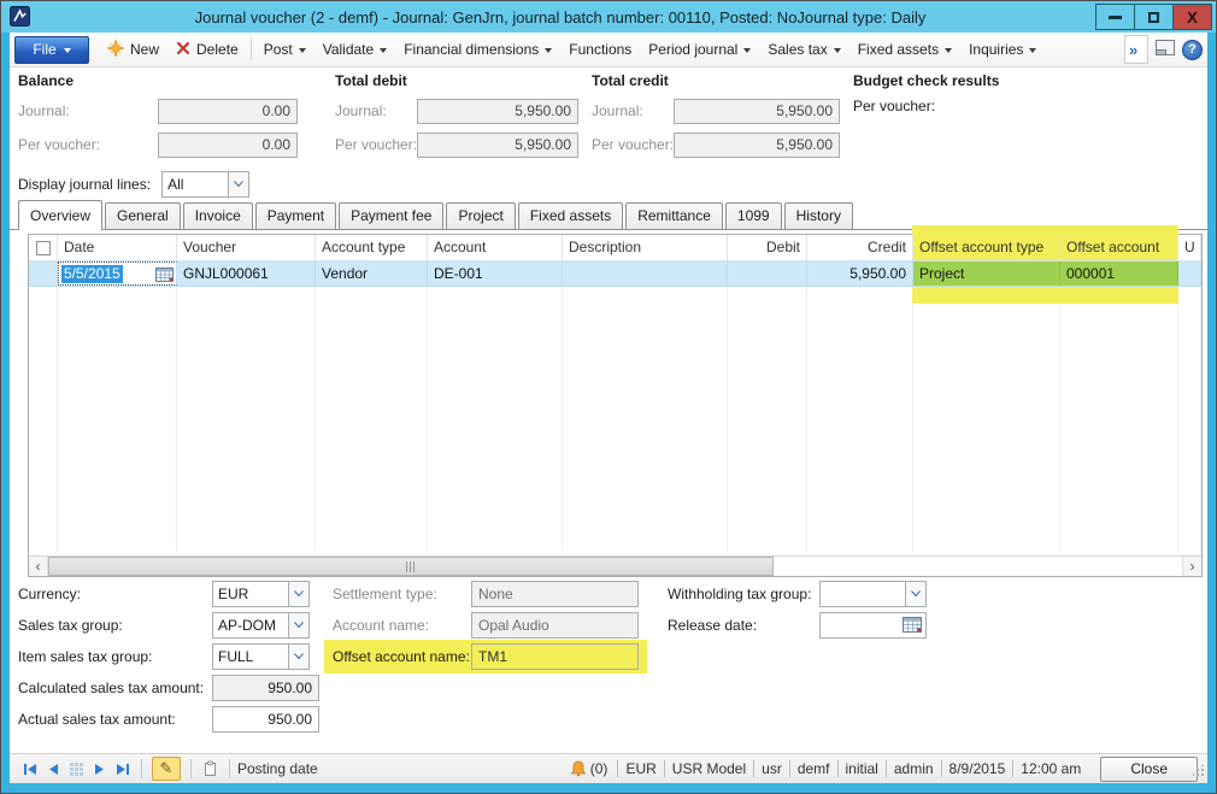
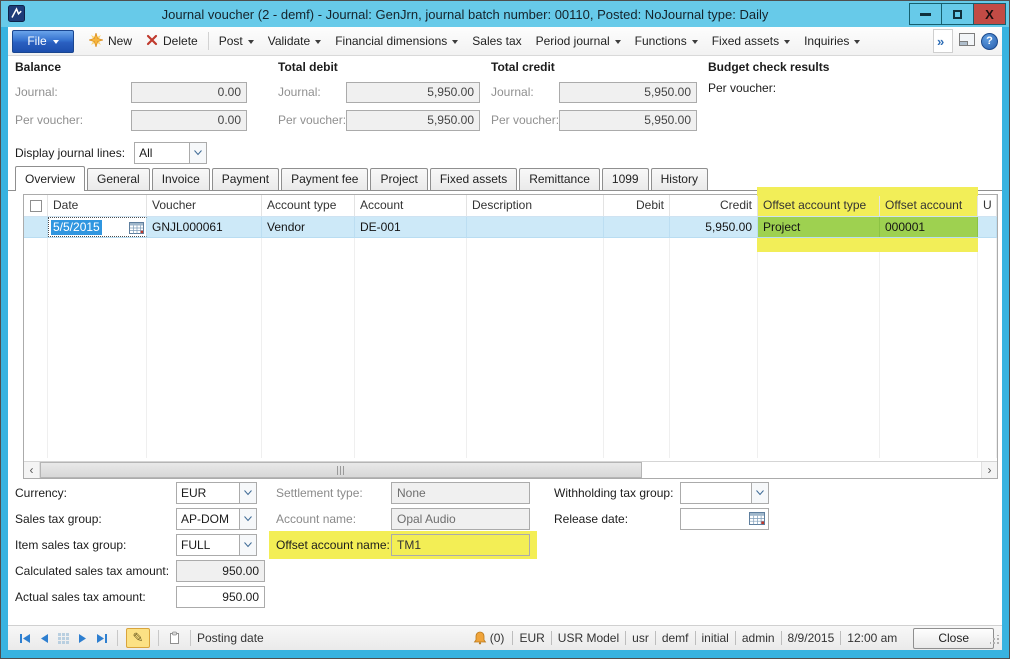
  Journal voucher (2 - demf) - Journal: GenJrn, journal batch number: 00110, Posted: NoJournal type: Daily
  X
  File
  New
  Delete
  Post
  Validate
  Financial dimensions
- Functions
+ Sales tax
  Period journal
- Sales tax
+ Functions
  Fixed assets
  Inquiries
  »
  ?
  Balance
  Total debit
  Total credit
  Budget check results
  Journal:
  0.00
  Per voucher:
  0.00
  Journal:
  5,950.00
  Per voucher:
  5,950.00
  Journal:
  5,950.00
  Per voucher:
  5,950.00
  Per voucher:
  Display journal lines:
  All
  Overview
  General
  Invoice
  Payment
  Payment fee
  Project
  Fixed assets
  Remittance
  1099
  History
  Date
  Voucher
  Account type
  Account
  Description
  Debit
  Credit
  Offset account type
  Offset account
  U
  5/5/2015
  GNJL000061
  Vendor
  DE-001
  5,950.00
  Project
  000001
  ‹
  ›
  Currency:
  EUR
  Sales tax group:
  AP-DOM
  Item sales tax group:
  FULL
  Calculated sales tax amount:
  950.00
  Actual sales tax amount:
  950.00
  Settlement type:
  None
  Account name:
  Opal Audio
  Offset account name:
  TM1
  Withholding tax group:
  Release date:
  ✎
  Posting date
  (0)
  EUR
  USR Model
  usr
  demf
  initial
  admin
  8/9/2015
  12:00 am
  Close
